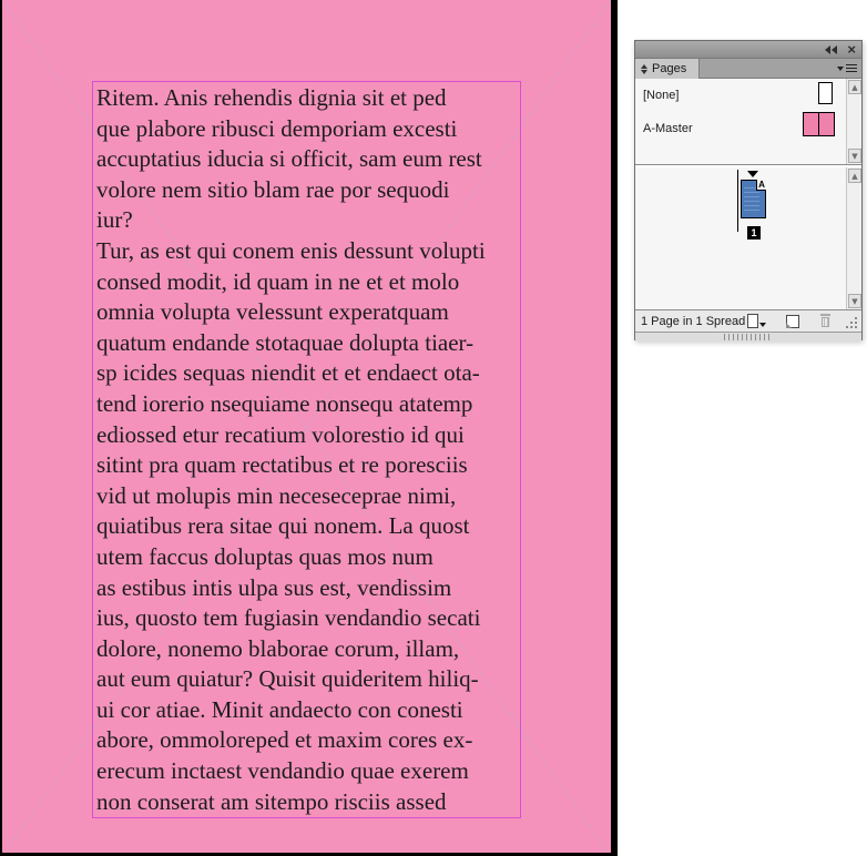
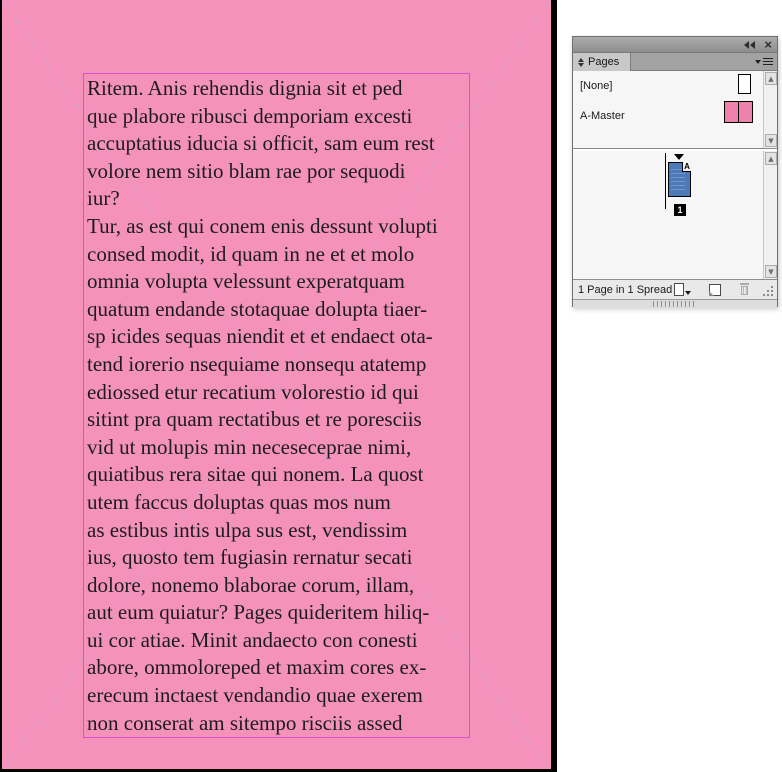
  Ritem. Anis rehendis dignia sit et ped
  que plabore ribusci demporiam excesti
  accuptatius iducia si officit, sam eum rest
  volore nem sitio blam rae por sequodi
  iur?
  Tur, as est qui conem enis dessunt volupti
  consed modit, id quam in ne et et molo
  omnia volupta velessunt experatquam
  quatum endande stotaquae dolupta tiaer-
  sp icides sequas niendit et et endaect ota-
  tend iorerio nsequiame nonsequ atatemp
  ediossed etur recatium volorestio id qui
  sitint pra quam rectatibus et re poresciis
  vid ut molupis min neceseceprae nimi,
  quiatibus rera sitae qui nonem. La quost
  utem faccus doluptas quas mos num
  as estibus intis ulpa sus est, vendissim
- ius, quosto tem fugiasin vendandio secati
+ ius, quosto tem fugiasin rernatur secati
  dolore, nonemo blaborae corum, illam,
- aut eum quiatur? Quisit quideritem hiliq-
+ aut eum quiatur? Pages quideritem hiliq-
  ui cor atiae. Minit andaecto con conesti
  abore, ommoloreped et maxim cores ex-
  erecum inctaest vendandio quae exerem
  non conserat am sitempo risciis assed
  ×
  Pages
  [None]
  A-Master
  ▲
  ▼
  A
  1
  ▲
  ▼
  1 Page in 1 Spread
